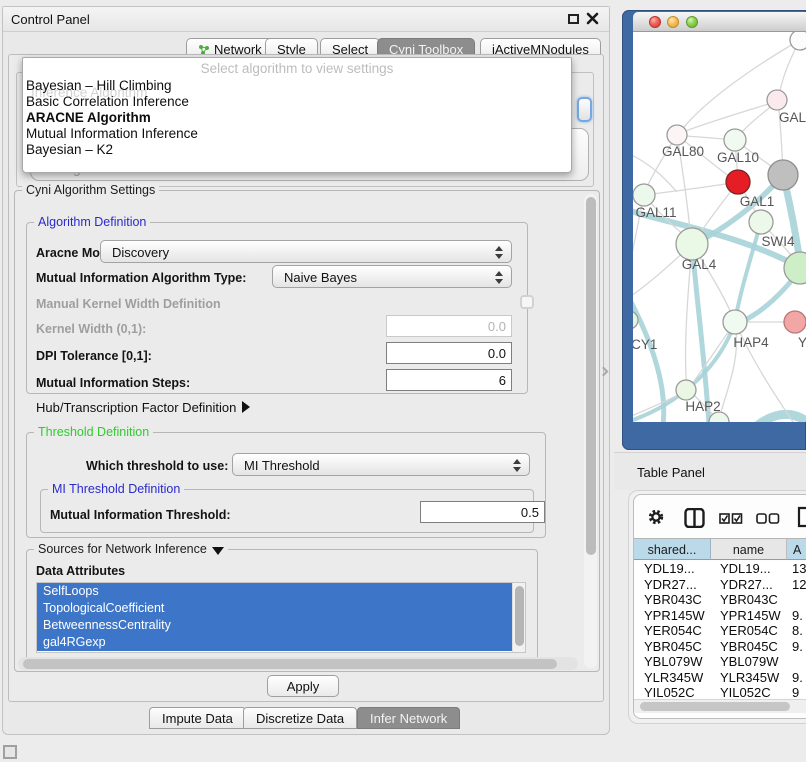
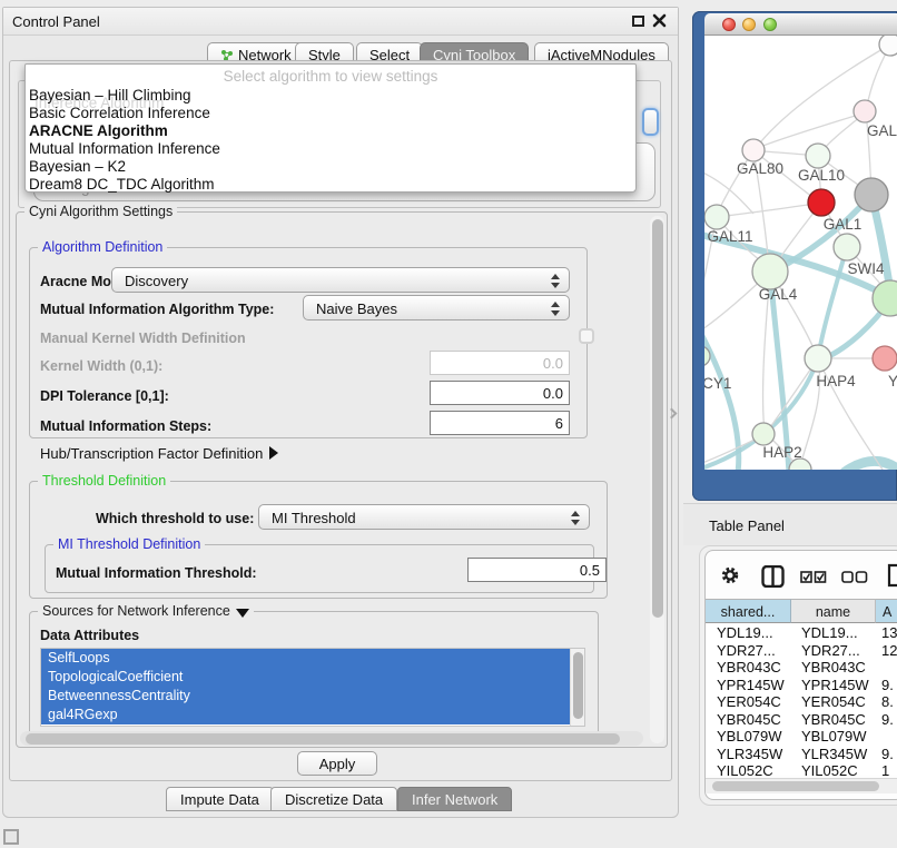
  Control Panel
  Network
  Style
  Select
  Cyni Toolbox
  jActiveMNodules
  Select algorithm to view settings
  Inference Algorithm
  Bayesian – Hill Climbing
  Basic Correlation Inference
  ARACNE Algorithm
  Mutual Information Inference
  Bayesian – K2
+ Dream8 DC_TDC Algorithm
  Cyni Algorithm Settings
  Algorithm Definition
  Aracne Mo
  Discovery
  Mutual Information Algorithm Type:
  Naive Bayes
  Manual Kernel Width Definition
  Kernel Width (0,1):
  0.0
  DPI Tolerance [0,1]:
  0.0
  Mutual Information Steps:
  6
  Hub/Transcription Factor Definition
  Threshold Definition
  Which threshold to use:
  MI Threshold
  MI Threshold Definition
  Mutual Information Threshold:
  0.5
  Sources for Network Inference
  Data Attributes
  SelfLoops
  TopologicalCoefficient
  BetweennessCentrality
  gal4RGexp
  Apply
  Impute Data
  Discretize Data
  Infer Network
  GAL
  GAL80
  GAL10
  GAL11
  GAL1
  SWI4
  GAL4
  CY1
  HAP4
  HAP2
  Y
  Table Panel
  shared...
  name
  A
  YDL19...
  YDL19...
  13
  YDR27...
  YDR27...
  12
  YBR043C
  YBR043C
  YPR145W
  YPR145W
  9.
  YER054C
  YER054C
  8.
  YBR045C
  YBR045C
  9.
  YBL079W
  YBL079W
  YLR345W
  YLR345W
  9.
  YIL052C
  YIL052C
- 9
+ 1
